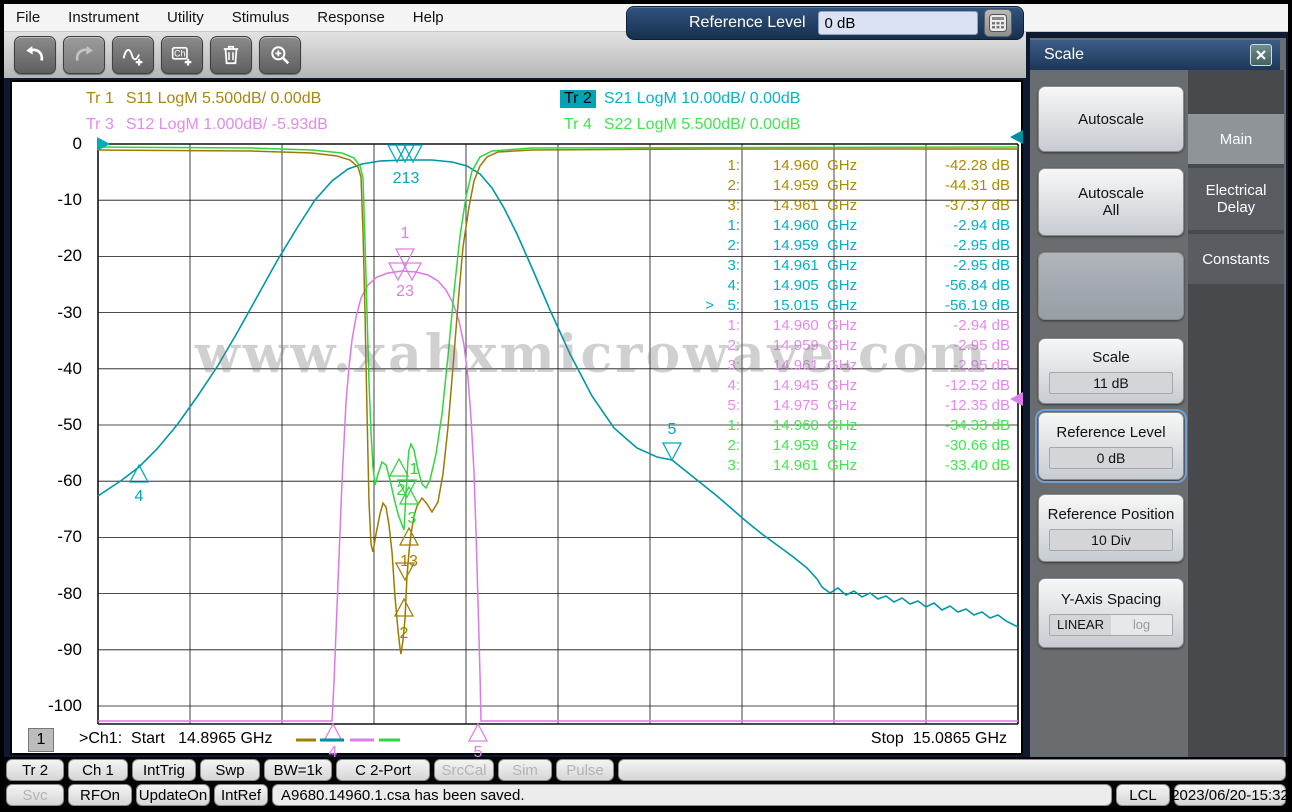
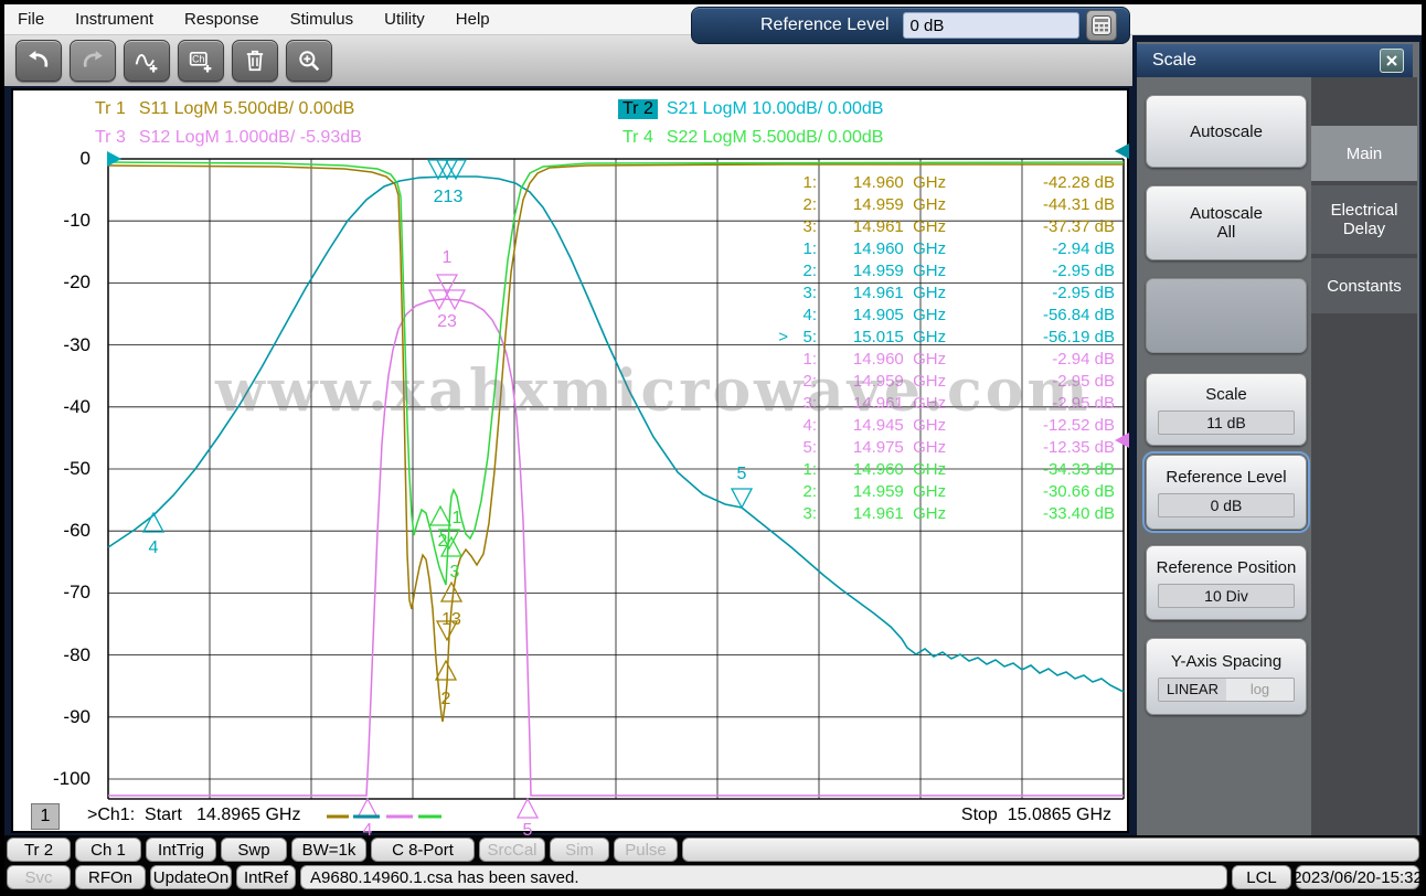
  File
  Instrument
- Utility
+ Response
  Stimulus
- Response
+ Utility
  Help
  Ch
  Reference Level
  0 dB
  213
  4
  5
  13
  2
  1
  2
  3
  1
  23
  4
  5
  Tr 1 S11 LogM 5.500dB/ 0.00dB
  Tr 2 S21 LogM 10.00dB/ 0.00dB
  Tr 3 S12 LogM 1.000dB/ -5.93dB
  Tr 4 S22 LogM 5.500dB/ 0.00dB
  0
  -10
  -20
  -30
  -40
  -50
  -60
  -70
  -80
  -90
  -100
  1:
  14.960 GHz
  -42.28 dB
  2:
  14.959 GHz
  -44.31 dB
  3:
  14.961 GHz
  -37.37 dB
  1:
  14.960 GHz
  -2.94 dB
  2:
  14.959 GHz
  -2.95 dB
  3:
  14.961 GHz
  -2.95 dB
  4:
  14.905 GHz
  -56.84 dB
  >
  5:
  15.015 GHz
  -56.19 dB
  1:
  14.960 GHz
  -2.94 dB
  2:
  14.959 GHz
  -2.95 dB
  3:
  14.961 GHz
  -2.95 dB
  4:
  14.945 GHz
  -12.52 dB
  5:
  14.975 GHz
  -12.35 dB
  1:
  14.960 GHz
  -34.33 dB
  2:
  14.959 GHz
  -30.66 dB
  3:
  14.961 GHz
  -33.40 dB
  1
  >Ch1: Start 14.8965 GHz
  Stop 15.0865 GHz
  www.xahxmicrowave.com
  Scale
  Main
  Electrical Delay
  Constants
  Autoscale
  Autoscale
  All
  Scale
  11 dB
  Reference Level
  0 dB
  Reference Position
  10 Div
  Y-Axis Spacing
  LINEAR
  log
  Tr 2
  Ch 1
  IntTrig
  Swp
  BW=1k
- C 2-Port
+ C 8-Port
  SrcCal
  Sim
  Pulse
  Svc
  RFOn
  UpdateOn
  IntRef
  A9680.14960.1.csa has been saved.
  LCL
  2023/06/20-15:32
